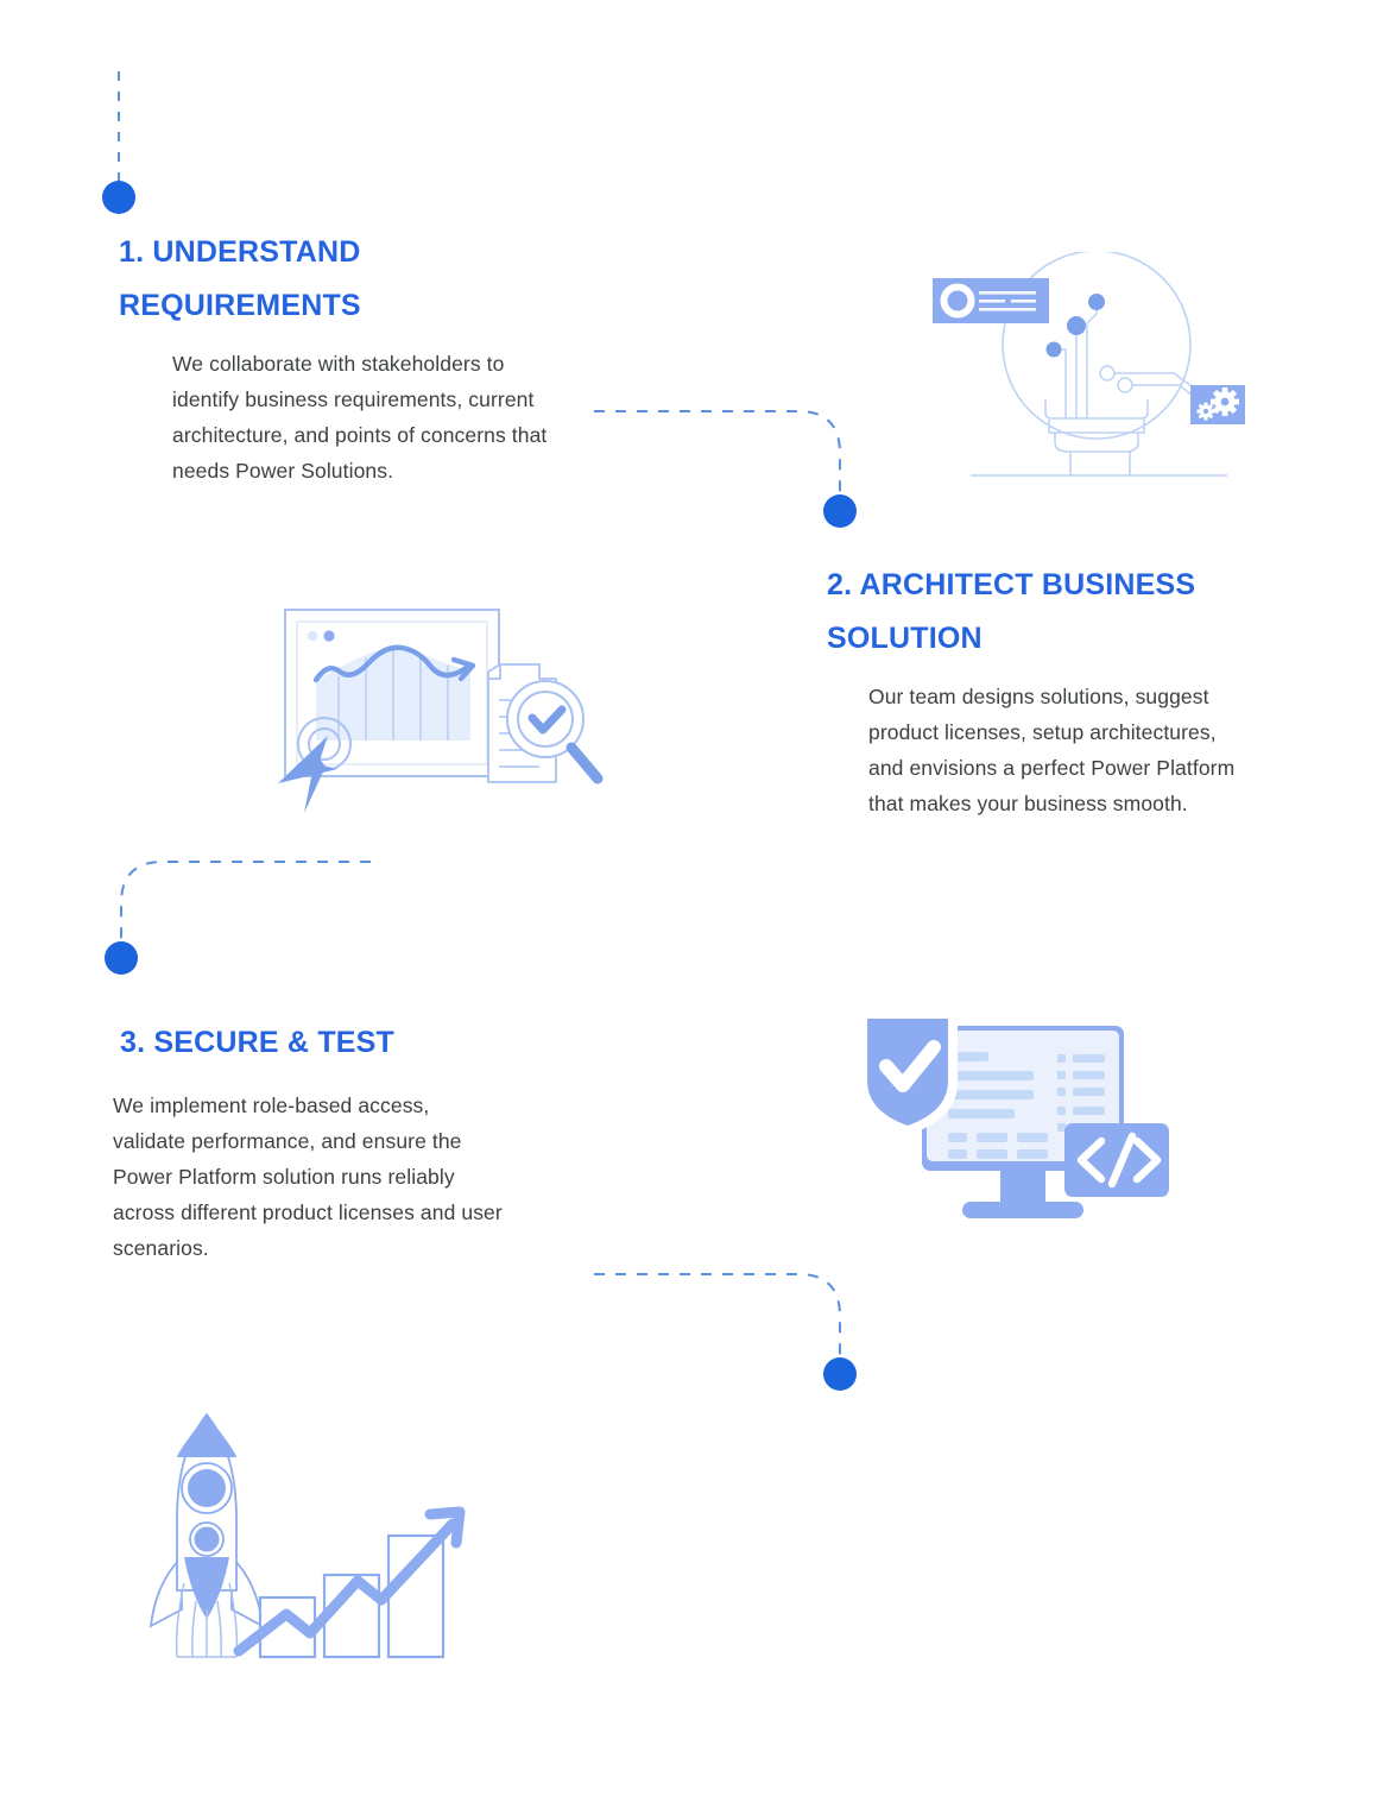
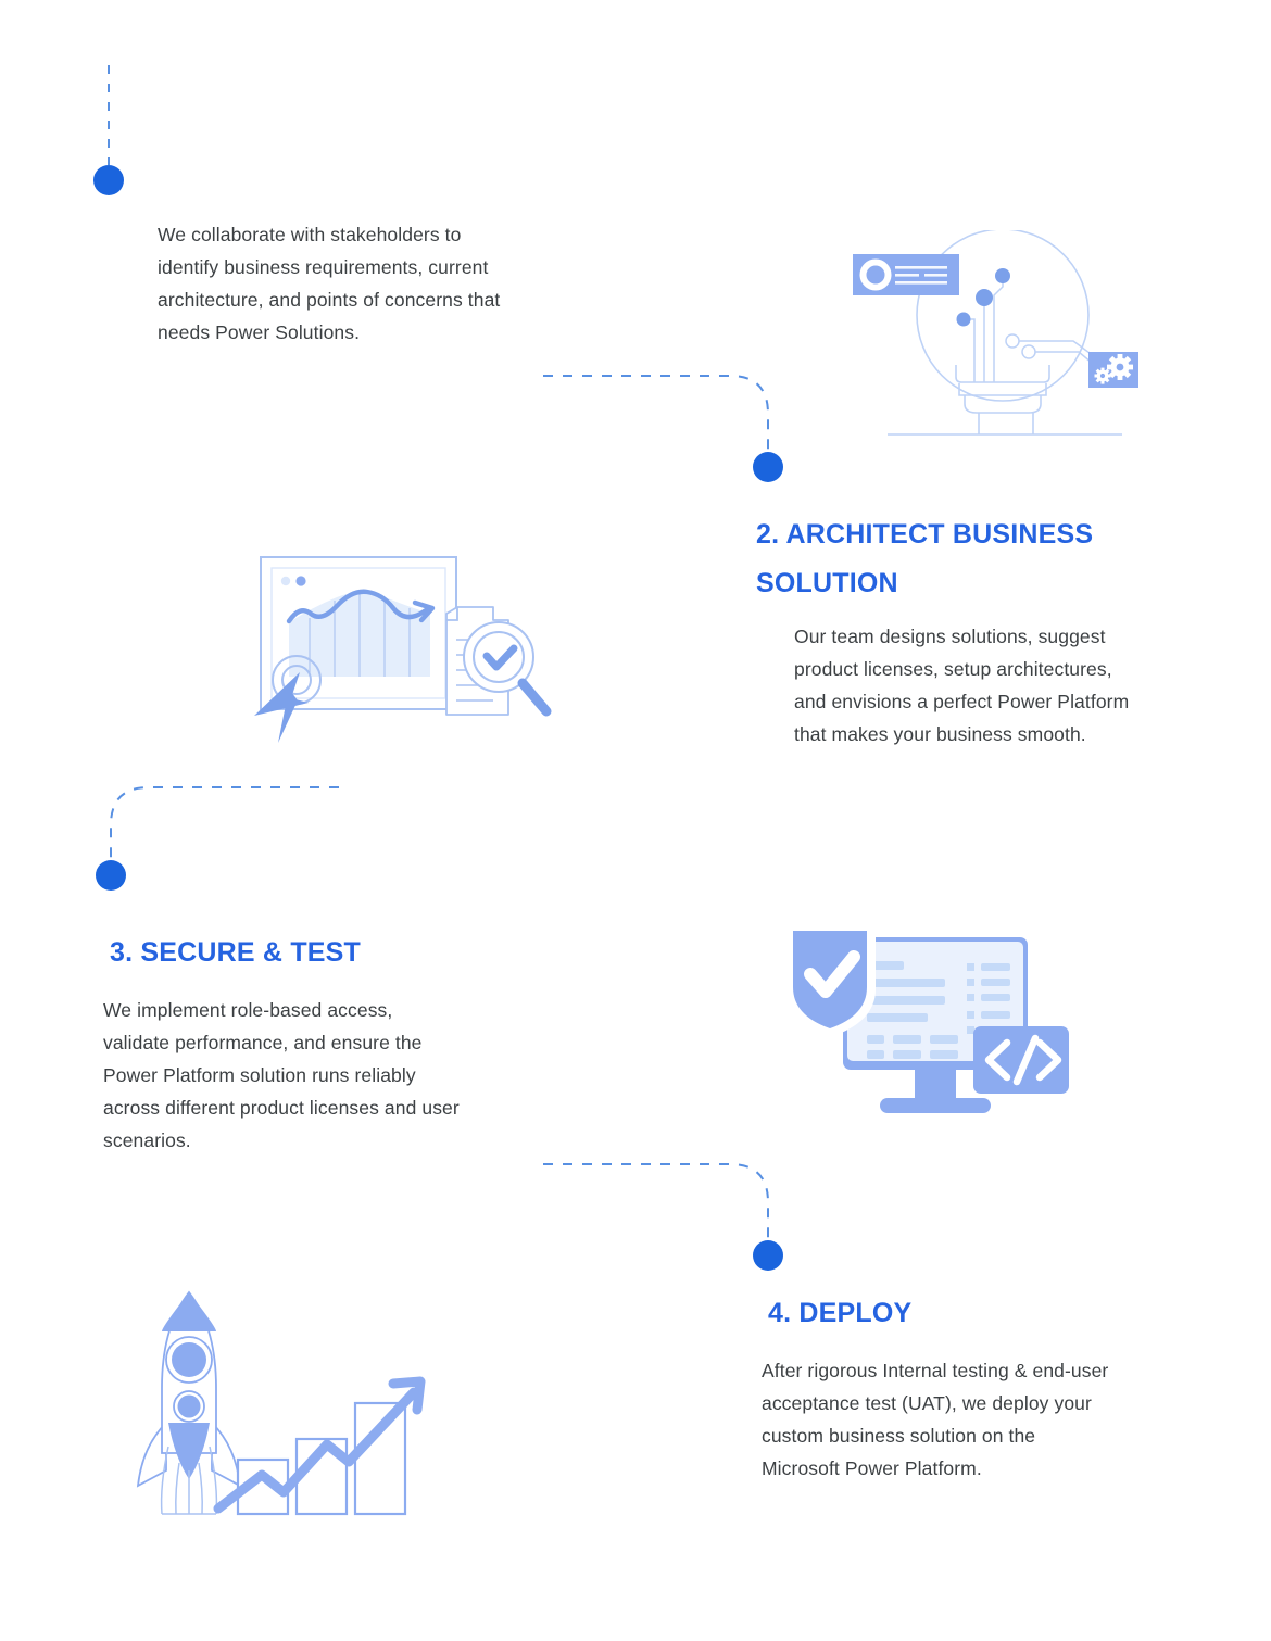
- 1. UNDERSTAND
- REQUIREMENTS
  We collaborate with stakeholders to identify business requirements, current architecture, and points of concerns that needs Power Solutions.
  2. ARCHITECT BUSINESS
  SOLUTION
  Our team designs solutions, suggest product licenses, setup architectures, and envisions a perfect Power Platform that makes your business smooth.
  3. SECURE & TEST
  We implement role-based access, validate performance, and ensure the Power Platform solution runs reliably across different product licenses and user scenarios.
+ 4. DEPLOY
+ After rigorous Internal testing & end-user acceptance test (UAT), we deploy your custom business solution on the Microsoft Power Platform.
